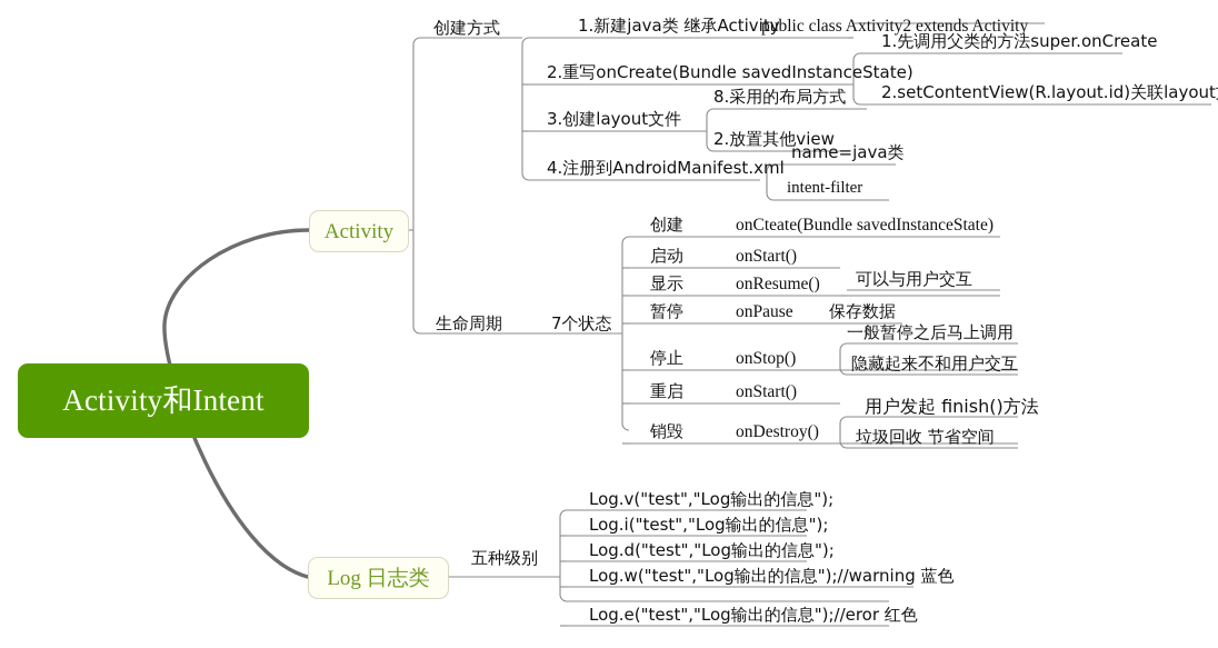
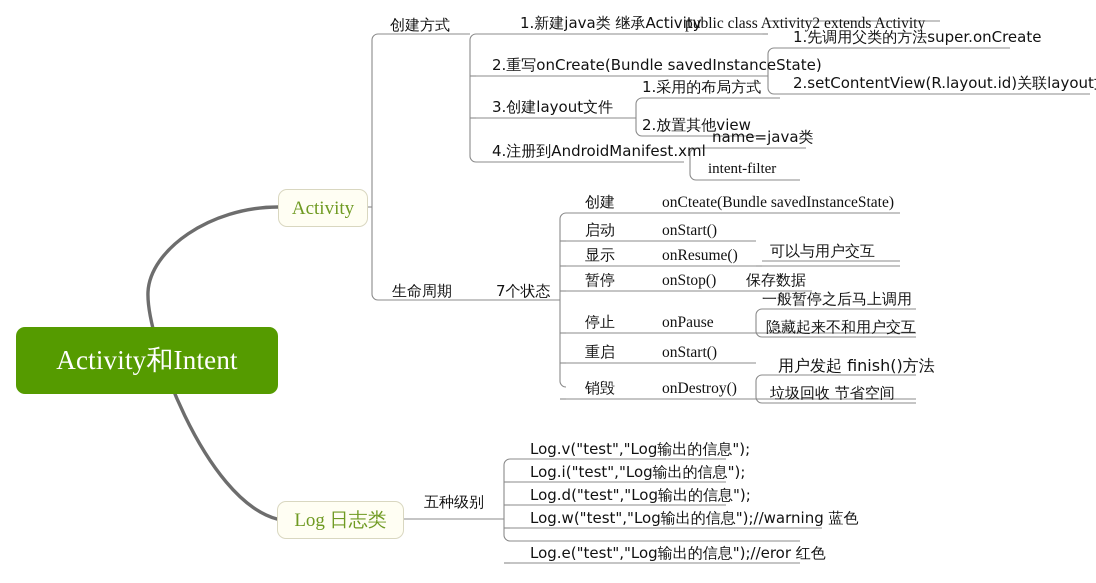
  Activity和Intent
  Activity
  Log 日志类
  创建方式
  生命周期
  7个状态
  1.新建java类 继承Activity
  public class Axtivity2 extends Activity
  2.重写onCreate(Bundle savedInstanceState)
  1.先调用父类的方法super.onCreate
  2.setContentView(R.layout.id)关联layout
  3.创建layout文件
- 8.采用的布局方式
+ 1.采用的布局方式
  2.放置其他view
  4.注册到AndroidManifest.xml
  name=java类
  intent-filter
  创建
  onCteate(Bundle savedInstanceState)
  启动
  onStart()
  显示
  onResume()
  可以与用户交互
  暂停
- onPause
+ onStop()
  保存数据
  停止
- onStop()
+ onPause
  一般暂停之后马上调用
  隐藏起来不和用户交互
  重启
  onStart()
  销毁
  onDestroy()
  用户发起 finish()方法
  垃圾回收 节省空间
  五种级别
  Log.v("test","Log输出的信息");
  Log.i("test","Log输出的信息");
  Log.d("test","Log输出的信息");
  Log.w("test","Log输出的信息");//warning 蓝色
  Log.e("test","Log输出的信息");//eror 红色
